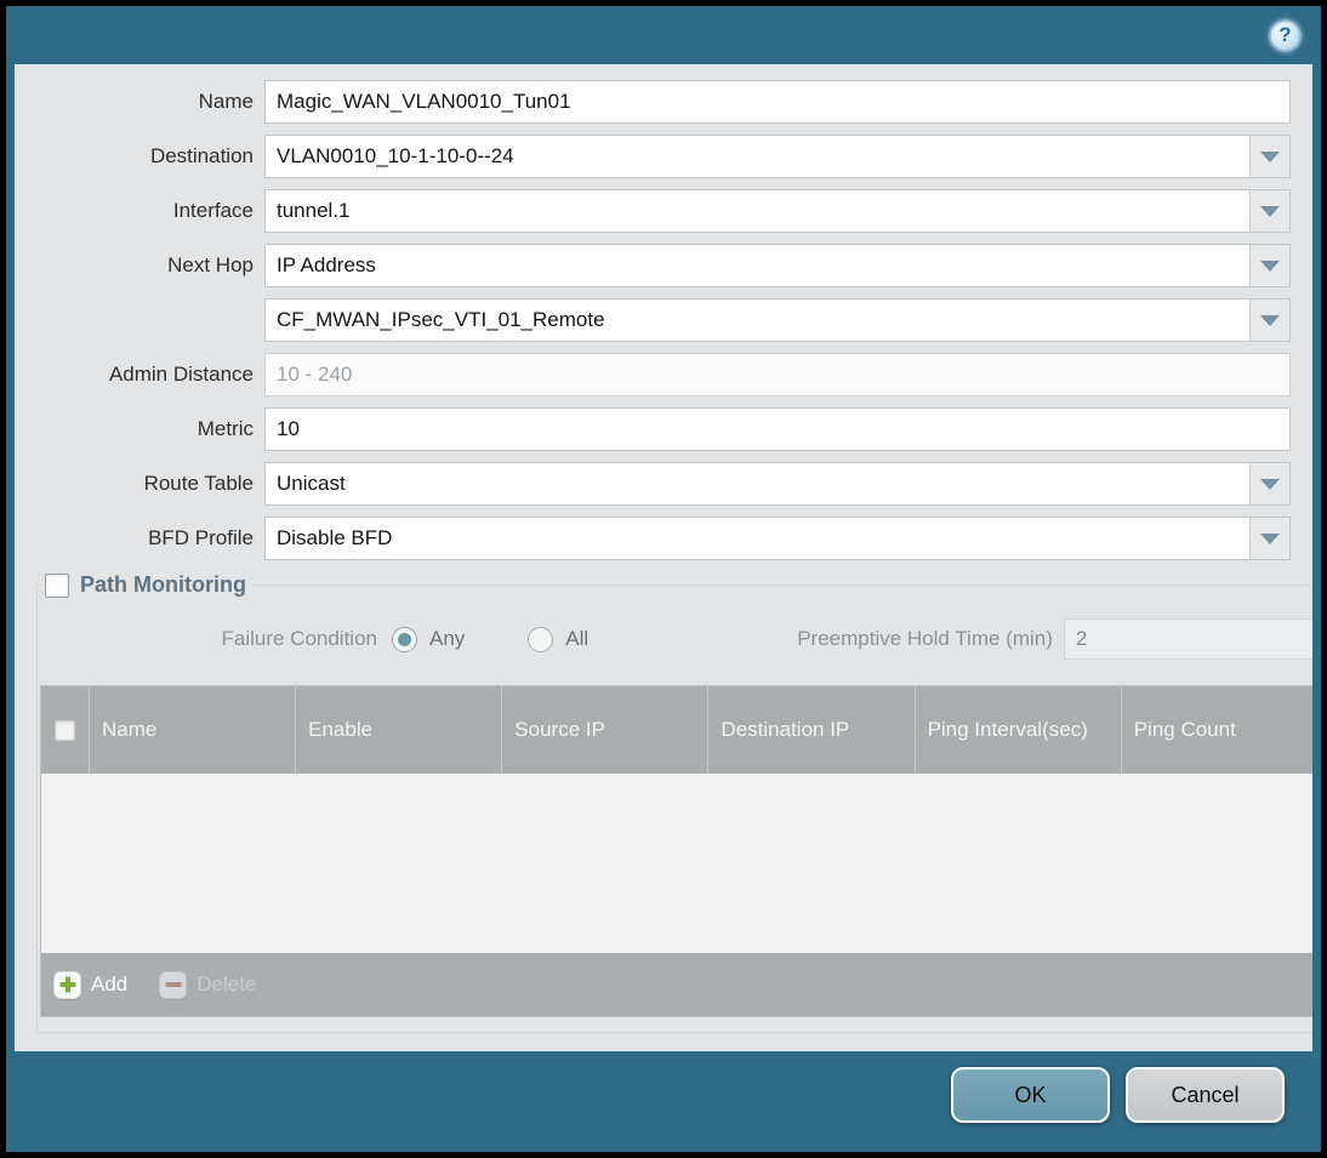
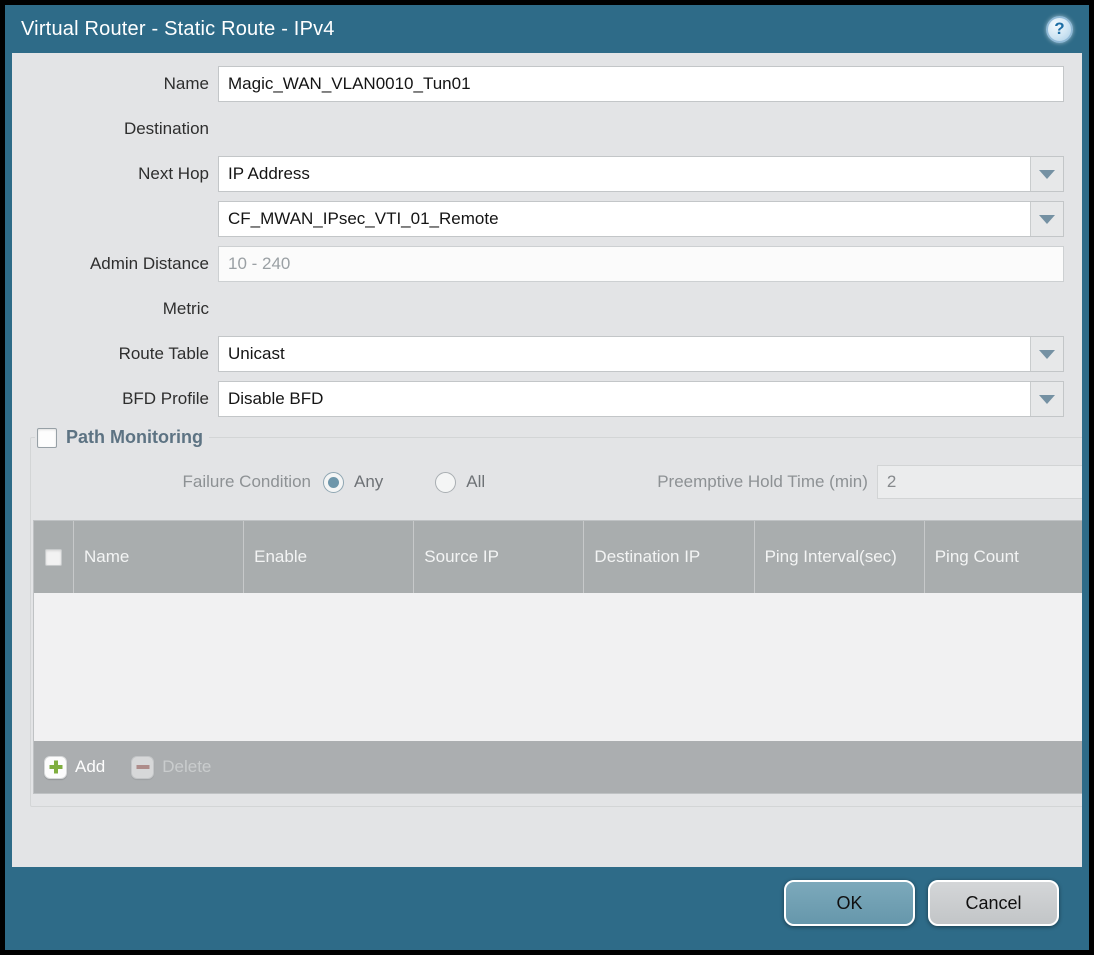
+ Virtual Router - Static Route - IPv4
  ?
  Name
  Magic_WAN_VLAN0010_Tun01
  Destination
- VLAN0010_10-1-10-0--24
- Interface
- tunnel.1
  Next Hop
  IP Address
  CF_MWAN_IPsec_VTI_01_Remote
  Admin Distance
  10 - 240
  Metric
- 10
  Route Table
  Unicast
  BFD Profile
  Disable BFD
  Path Monitoring
  Failure Condition
  Any
  All
  Preemptive Hold Time (min)
  2
  Name
  Enable
  Source IP
  Destination IP
  Ping Interval(sec)
  Ping Count
  Add
  Delete
  OK
  Cancel
